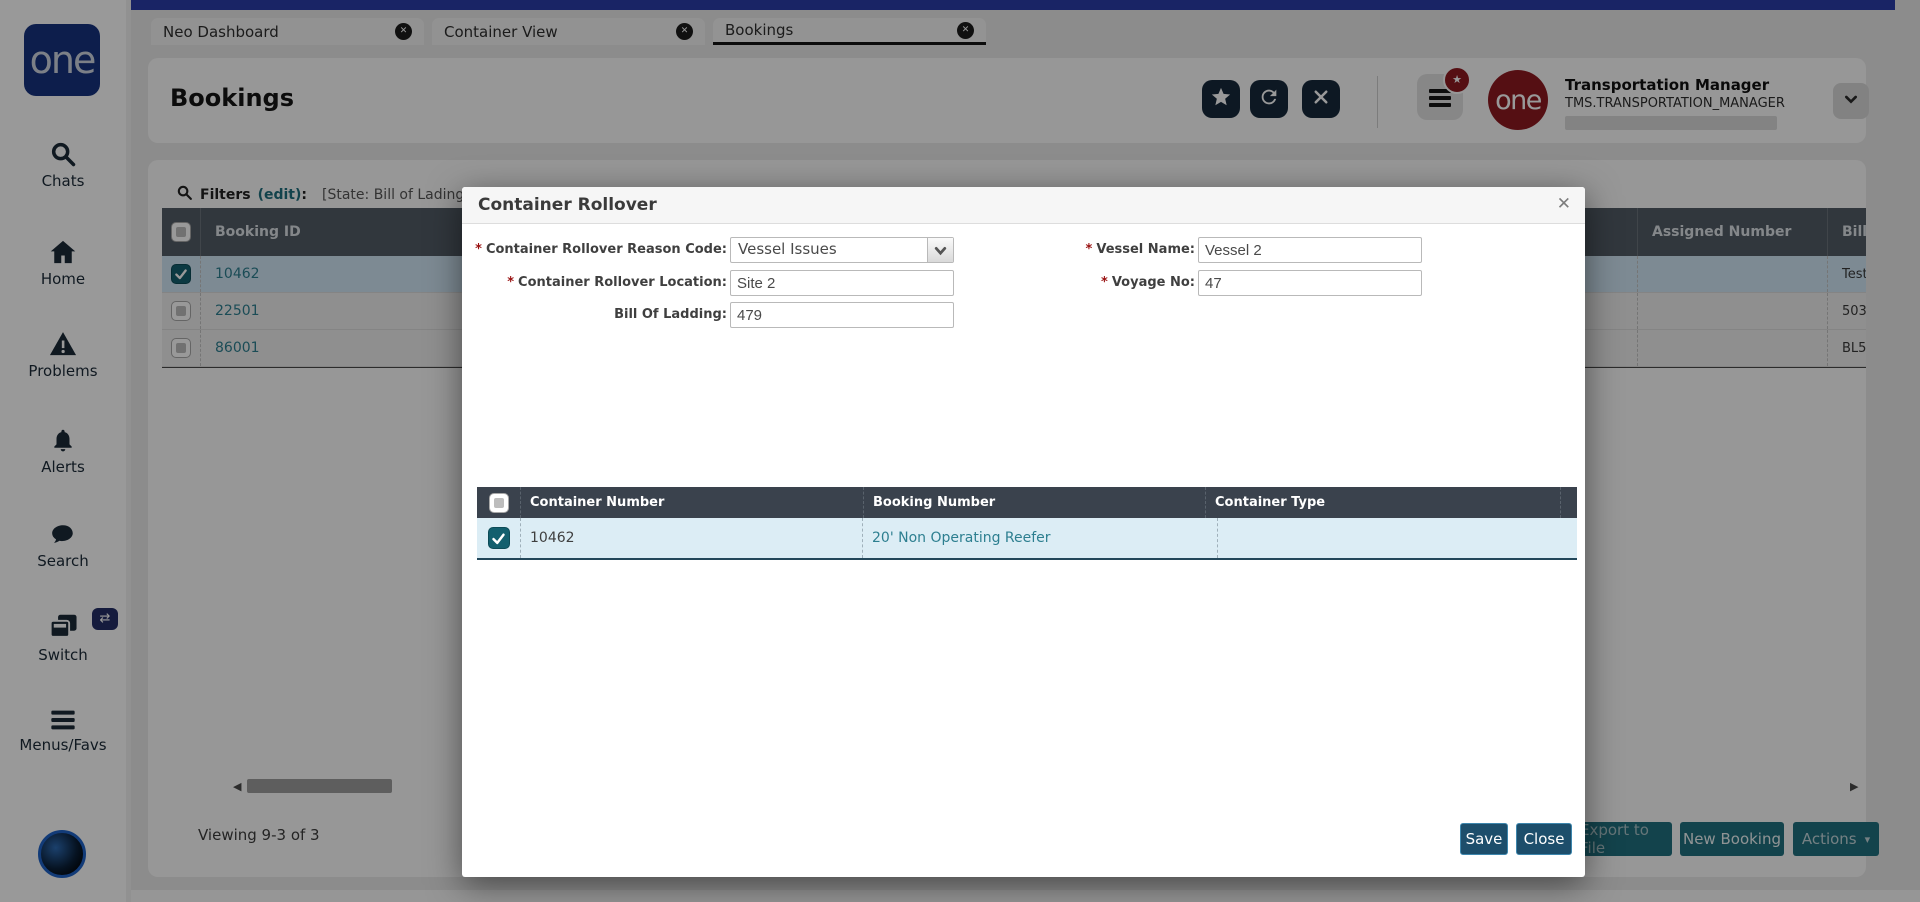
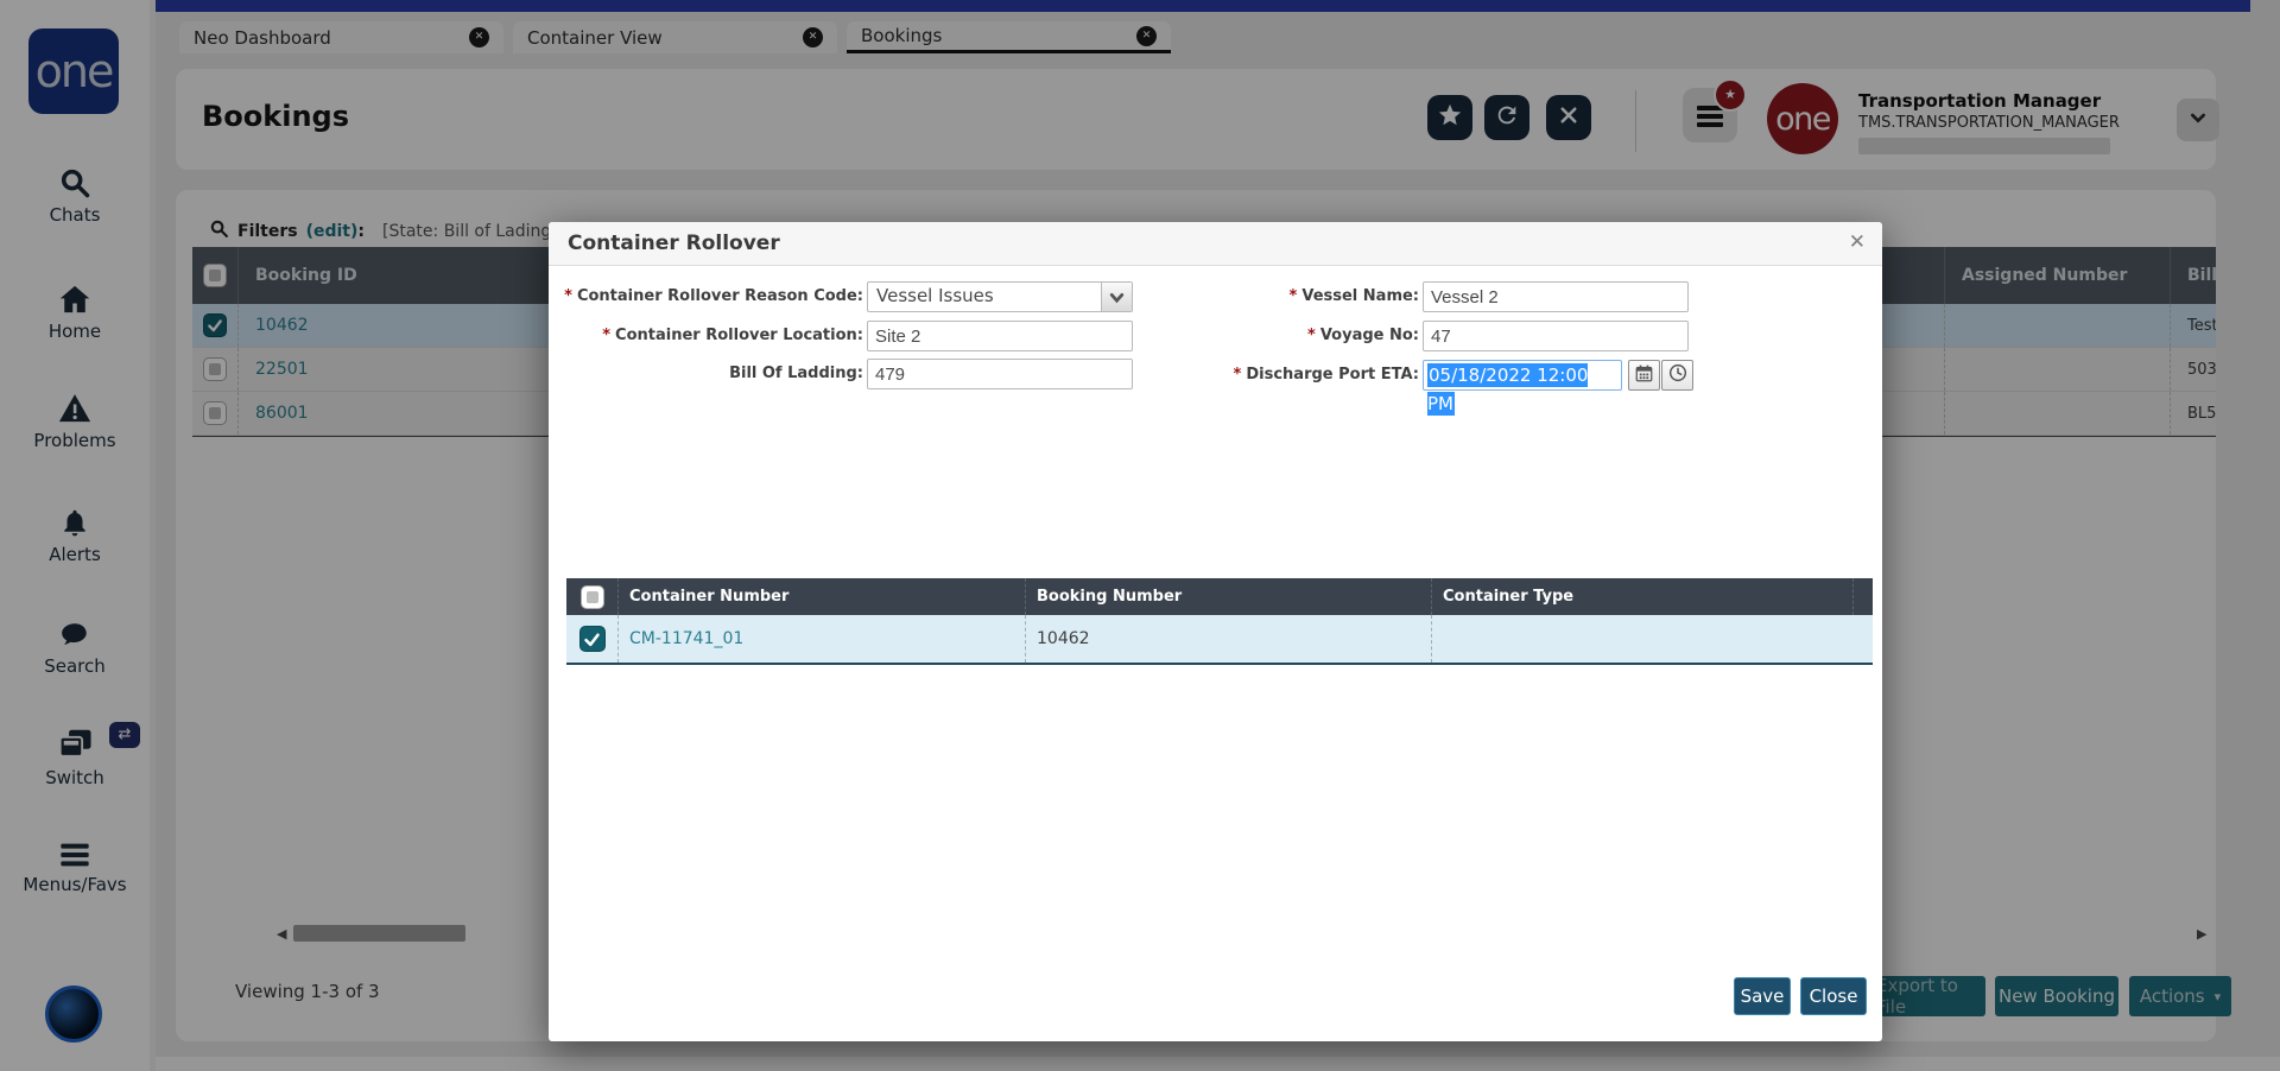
  one
  Chats
  Home
  Problems
  Alerts
  Search
  ⇄
  Switch
  Menus/Favs
  Neo Dashboard
  ✕
  Container View
  ✕
  Bookings
  ✕
  Bookings
  ★
  one
  Transportation Manager
  TMS.TRANSPORTATION_MANAGER
  Filters
  (edit):
  [State: Bill of Lading
  Booking ID
  Assigned Number
  10462
  22501
  86001
  ◀
  ▶
- Viewing 9-3 of 3
+ Viewing 1-3 of 3
  xport to ile
  New Booking
  Actions
  ▾
  Container Rollover
  ✕
  * Container Rollover Reason Code:
  Vessel Issues
  * Container Rollover Location:
  Site 2
  Bill Of Ladding:
  479
  * Vessel Name:
  Vessel 2
  * Voyage No:
  47
+ * Discharge Port ETA:
+ 05/18/2022 12:00 PM
  Container Number
  Booking Number
  Container Type
+ CM-11741_01
  10462
- 20' Non Operating Reefer
  Save
  Close
